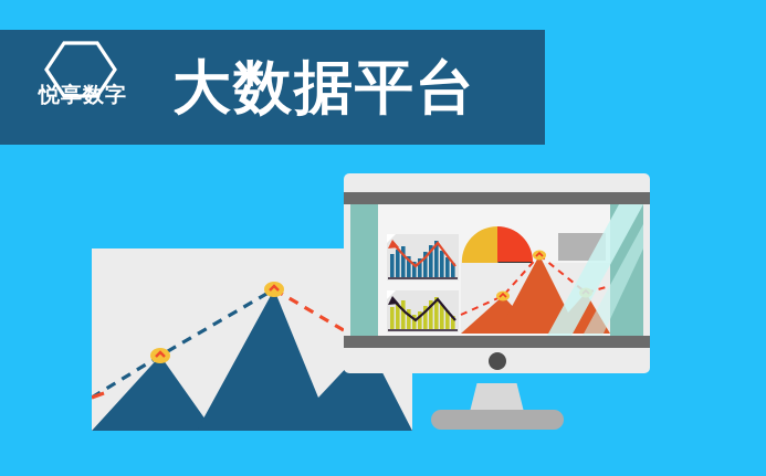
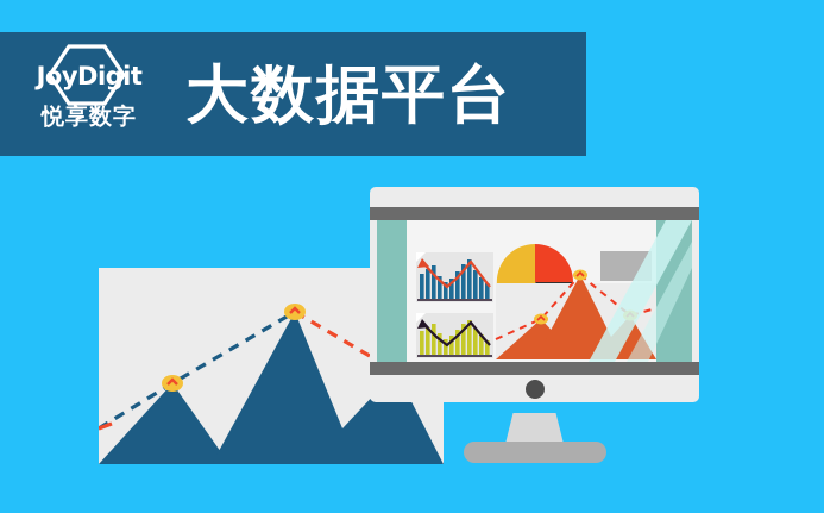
+ JoyDigit
  悦享数字
  大数据平台
